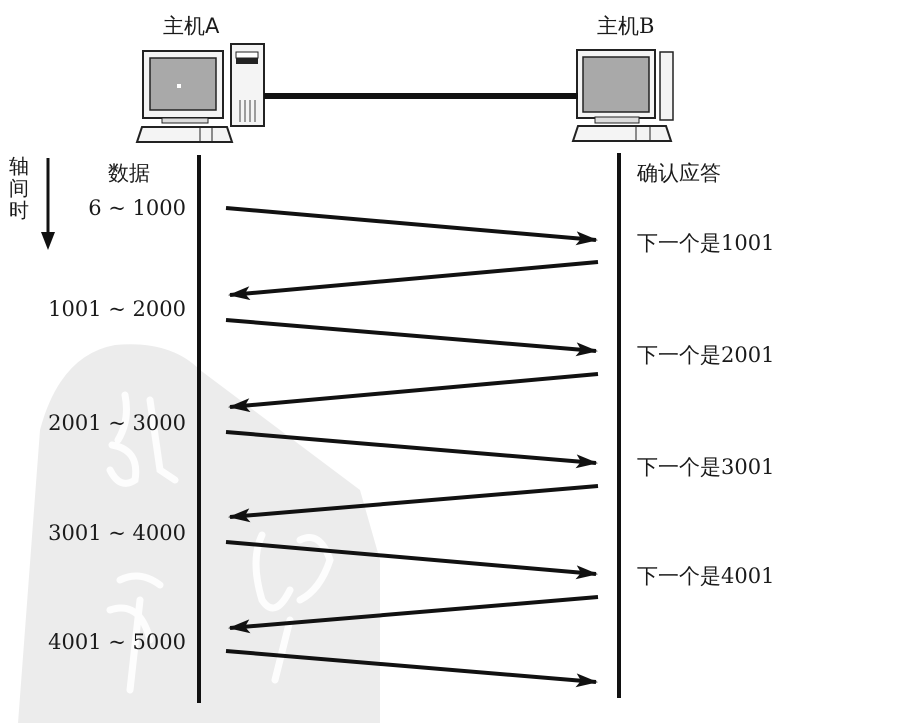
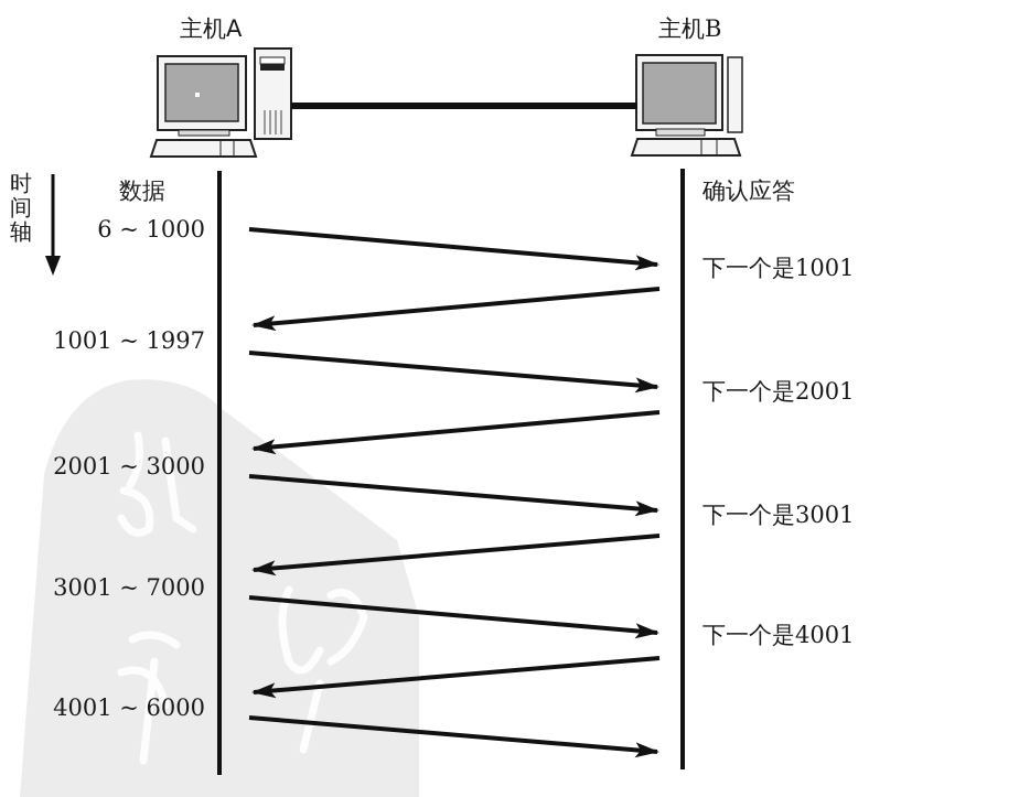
  主机A
  主机B
- 轴
+ 时
  间
- 时
+ 轴
  数据
  确认应答
  6 ~ 1000
- 1001 ~ 2000
+ 1001 ~ 1997
  2001 ~ 3000
- 3001 ~ 4000
+ 3001 ~ 7000
- 4001 ~ 5000
+ 4001 ~ 6000
  下一个是1001
  下一个是2001
  下一个是3001
  下一个是4001
